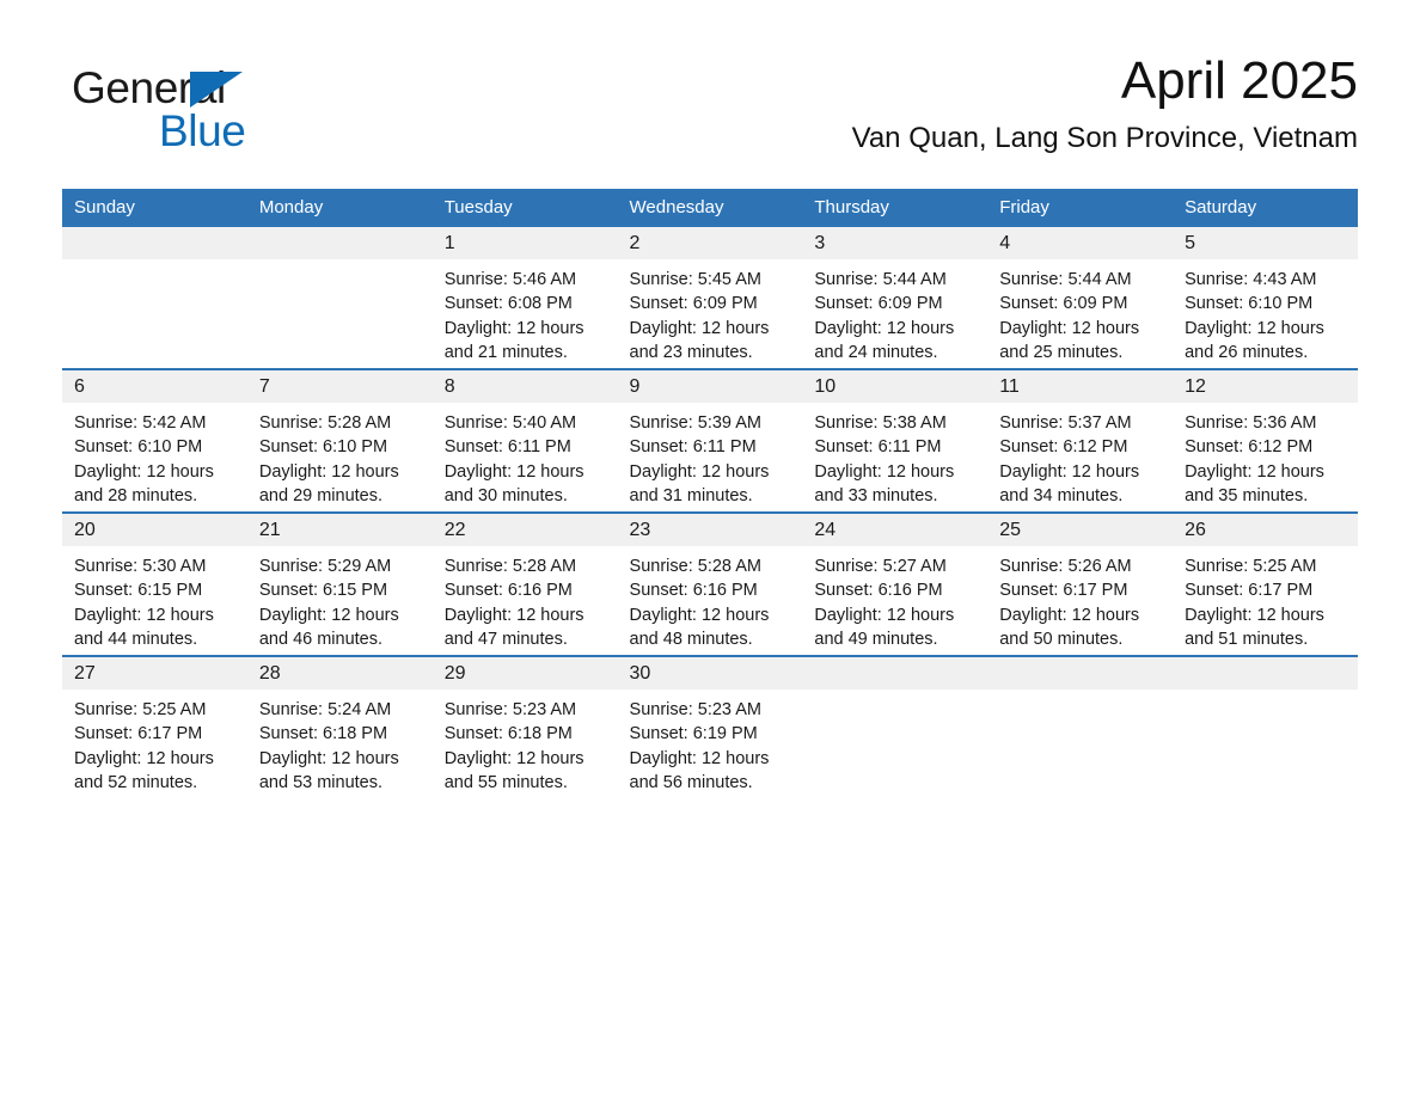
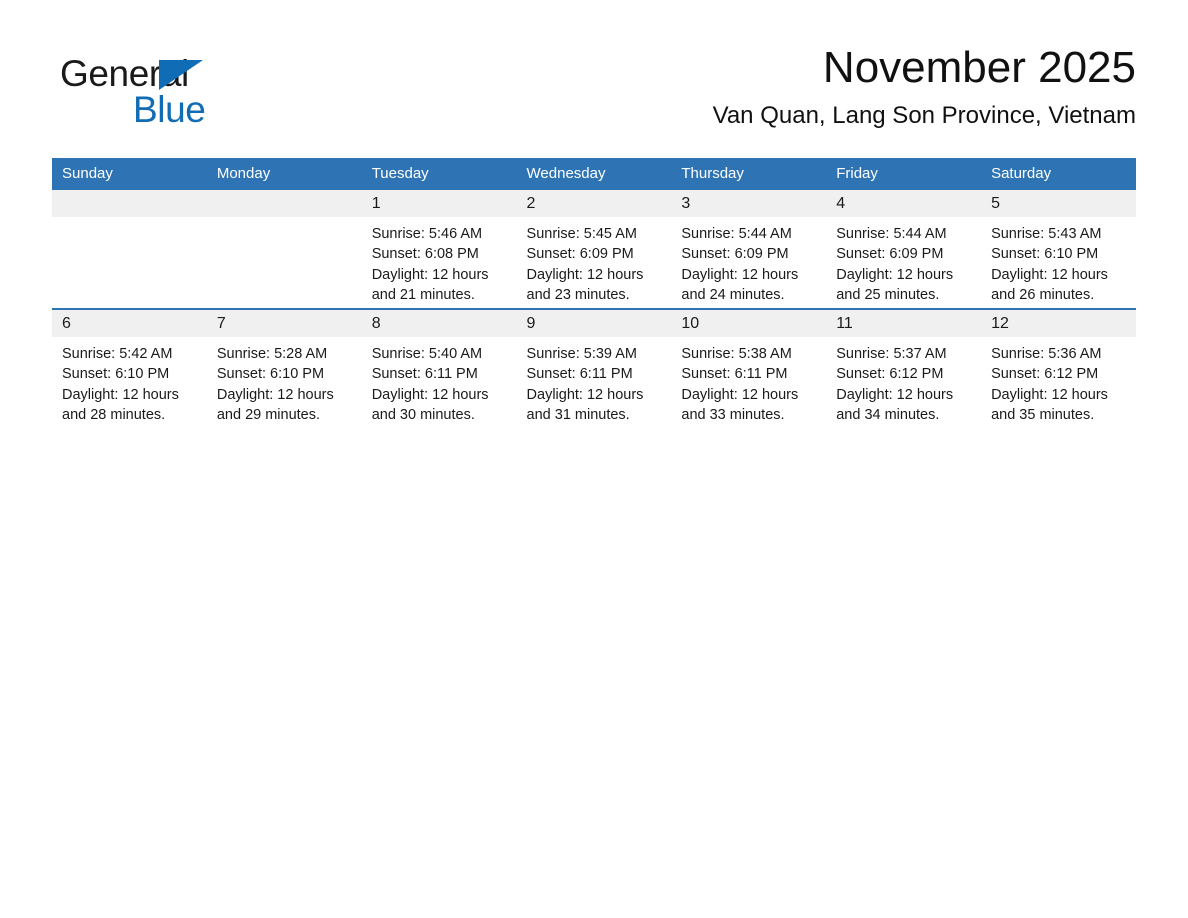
  General
  Blue
- April 2025
+ November 2025
  Van Quan, Lang Son Province, Vietnam
  Sunday	Monday	Tuesday	Wednesday	Thursday	Friday	Saturday
- 		1Sunrise: 5:46 AMSunset: 6:08 PMDaylight: 12 hoursand 21 minutes.	2Sunrise: 5:45 AMSunset: 6:09 PMDaylight: 12 hoursand 23 minutes.	3Sunrise: 5:44 AMSunset: 6:09 PMDaylight: 12 hoursand 24 minutes.	4Sunrise: 5:44 AMSunset: 6:09 PMDaylight: 12 hoursand 25 minutes.	5Sunrise: 4:43 AMSunset: 6:10 PMDaylight: 12 hoursand 26 minutes.
+ 		1Sunrise: 5:46 AMSunset: 6:08 PMDaylight: 12 hoursand 21 minutes.	2Sunrise: 5:45 AMSunset: 6:09 PMDaylight: 12 hoursand 23 minutes.	3Sunrise: 5:44 AMSunset: 6:09 PMDaylight: 12 hoursand 24 minutes.	4Sunrise: 5:44 AMSunset: 6:09 PMDaylight: 12 hoursand 25 minutes.	5Sunrise: 5:43 AMSunset: 6:10 PMDaylight: 12 hoursand 26 minutes.
  6Sunrise: 5:42 AMSunset: 6:10 PMDaylight: 12 hoursand 28 minutes.	7Sunrise: 5:28 AMSunset: 6:10 PMDaylight: 12 hoursand 29 minutes.	8Sunrise: 5:40 AMSunset: 6:11 PMDaylight: 12 hoursand 30 minutes.	9Sunrise: 5:39 AMSunset: 6:11 PMDaylight: 12 hoursand 31 minutes.	10Sunrise: 5:38 AMSunset: 6:11 PMDaylight: 12 hoursand 33 minutes.	11Sunrise: 5:37 AMSunset: 6:12 PMDaylight: 12 hoursand 34 minutes.	12Sunrise: 5:36 AMSunset: 6:12 PMDaylight: 12 hoursand 35 minutes.
- 20Sunrise: 5:30 AMSunset: 6:15 PMDaylight: 12 hoursand 44 minutes.	21Sunrise: 5:29 AMSunset: 6:15 PMDaylight: 12 hoursand 46 minutes.	22Sunrise: 5:28 AMSunset: 6:16 PMDaylight: 12 hoursand 47 minutes.	23Sunrise: 5:28 AMSunset: 6:16 PMDaylight: 12 hoursand 48 minutes.	24Sunrise: 5:27 AMSunset: 6:16 PMDaylight: 12 hoursand 49 minutes.	25Sunrise: 5:26 AMSunset: 6:17 PMDaylight: 12 hoursand 50 minutes.	26Sunrise: 5:25 AMSunset: 6:17 PMDaylight: 12 hoursand 51 minutes.
- 27Sunrise: 5:25 AMSunset: 6:17 PMDaylight: 12 hoursand 52 minutes.	28Sunrise: 5:24 AMSunset: 6:18 PMDaylight: 12 hoursand 53 minutes.	29Sunrise: 5:23 AMSunset: 6:18 PMDaylight: 12 hoursand 55 minutes.	30Sunrise: 5:23 AMSunset: 6:19 PMDaylight: 12 hoursand 56 minutes.
